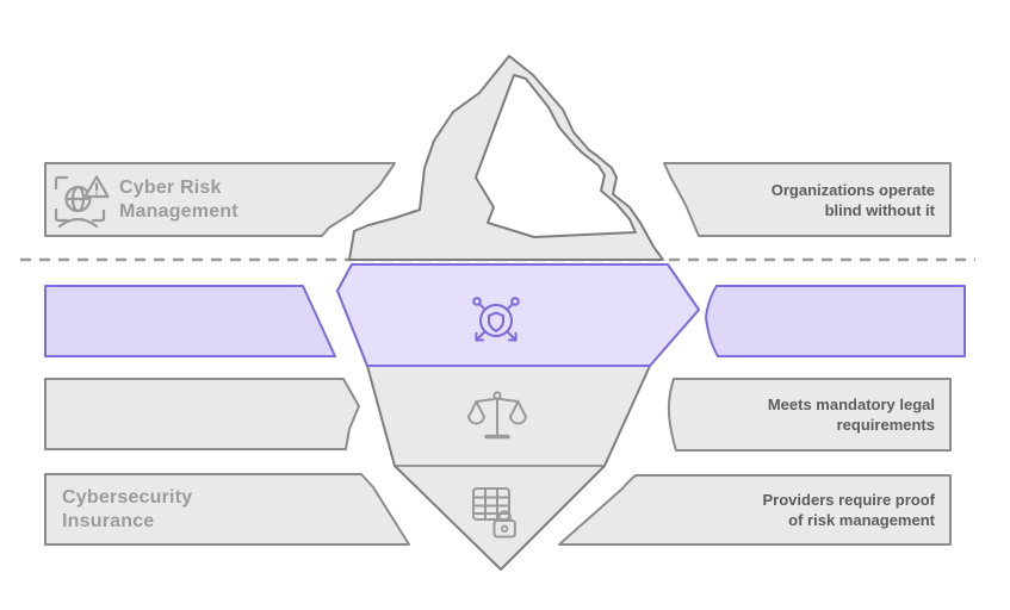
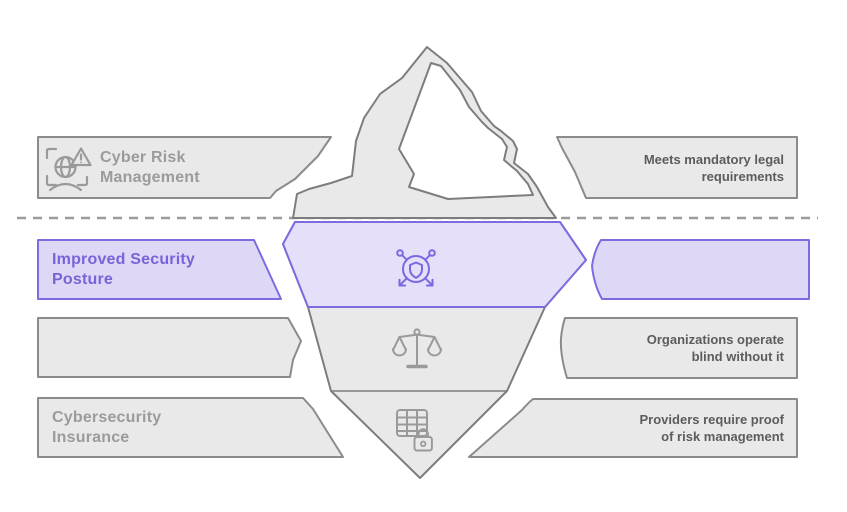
  Cyber Risk Management
- Organizations operate blind without it
+ Meets mandatory legal requirements
+ Improved Security Posture
- Meets mandatory legal requirements
+ Organizations operate blind without it
  Cybersecurity Insurance
  Providers require proof of risk management
